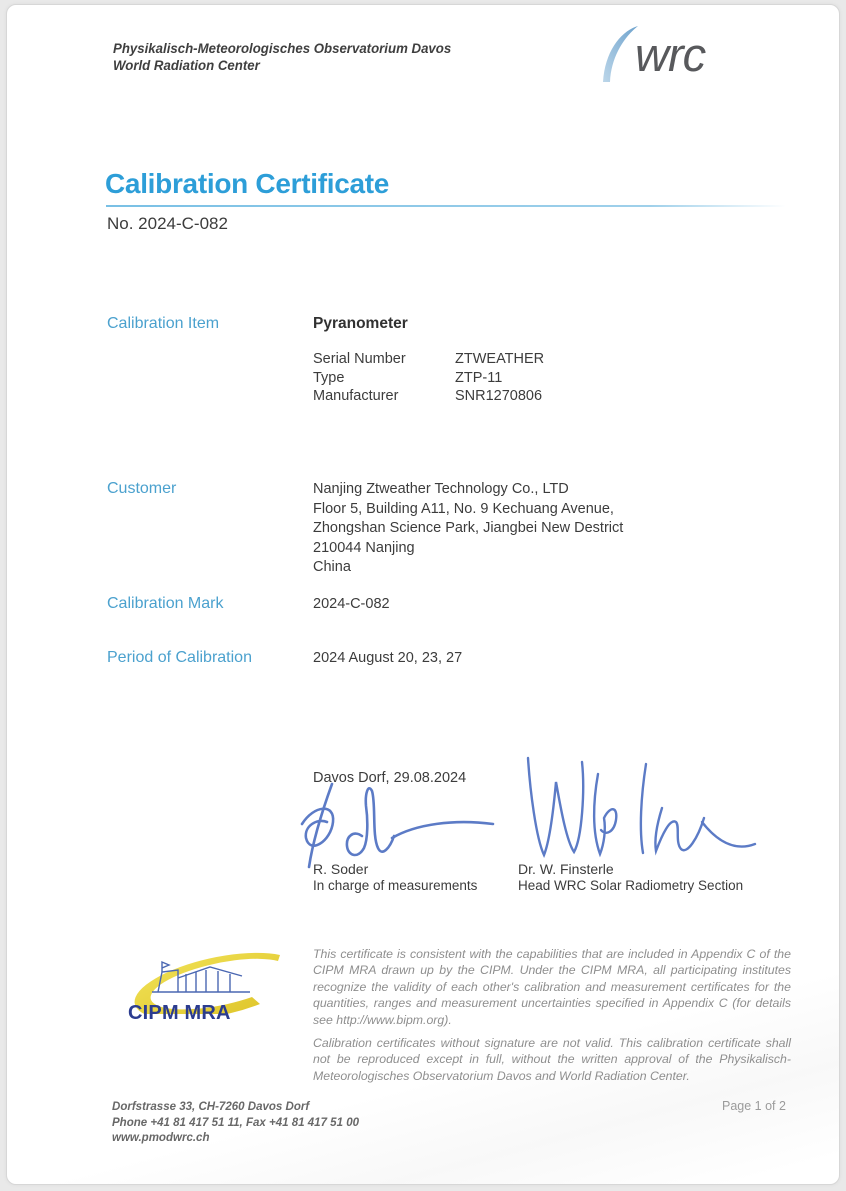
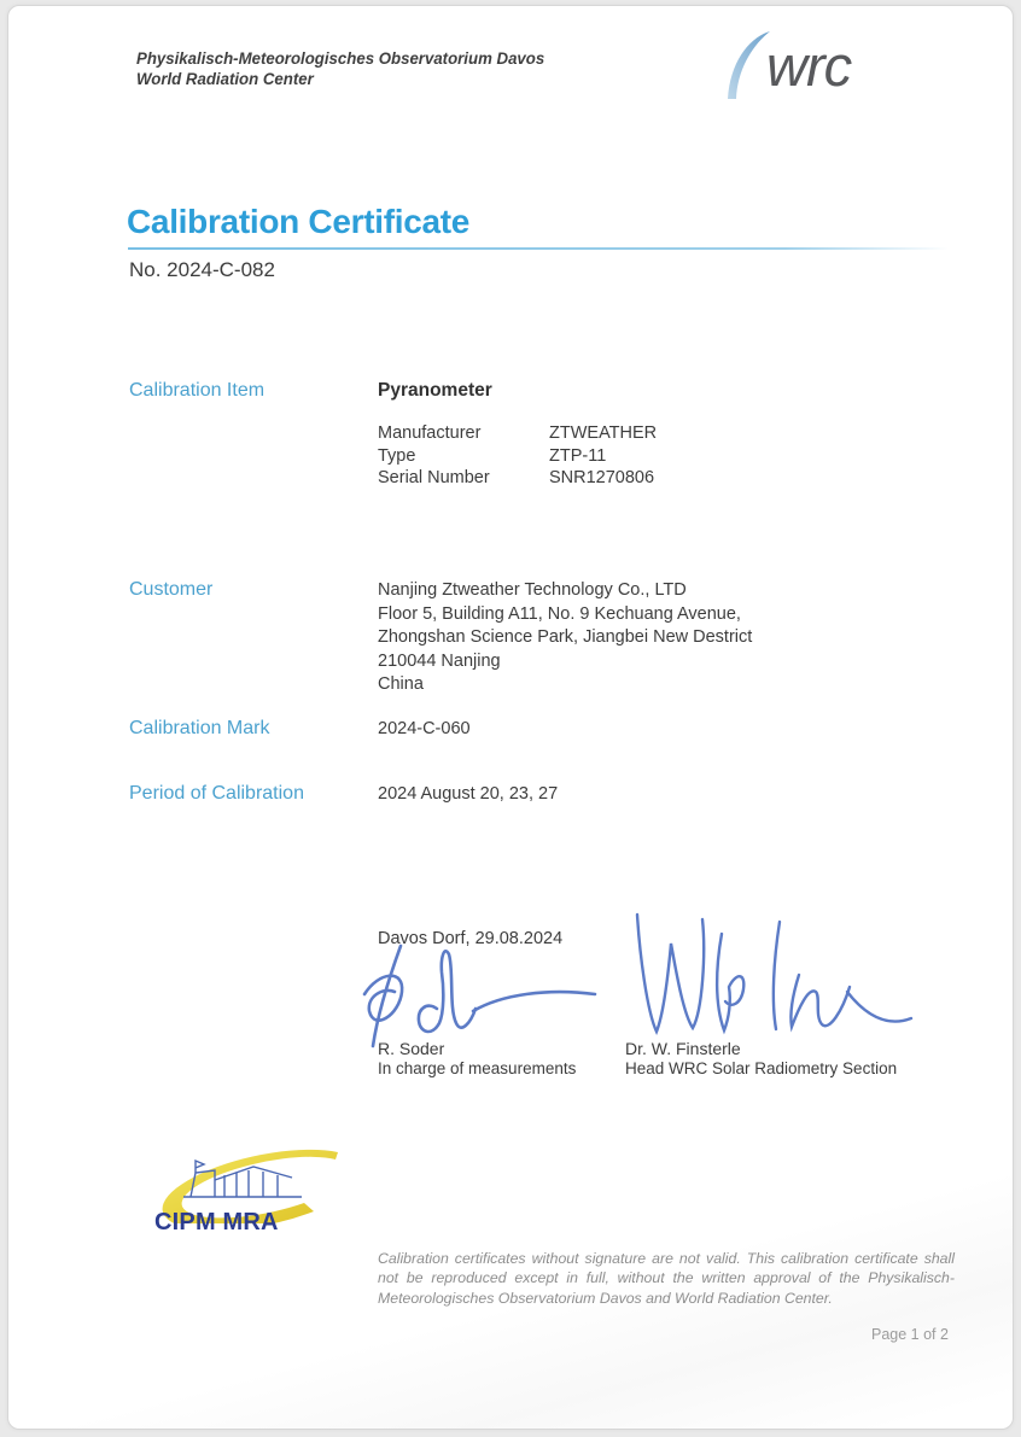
  Physikalisch-Meteorologisches Observatorium Davos
  World Radiation Center
  wrc
  Calibration Certificate
  No. 2024-C-082
  Calibration Item
  Pyranometer
- Serial Number
+ Manufacturer
  ZTWEATHER
  Type
  ZTP-11
- Manufacturer
+ Serial Number
  SNR1270806
  Customer
  Nanjing Ztweather Technology Co., LTD
  Floor 5, Building A11, No. 9 Kechuang Avenue,
  Zhongshan Science Park, Jiangbei New Destrict
  210044 Nanjing
  China
  Calibration Mark
- 2024-C-082
+ 2024-C-060
  Period of Calibration
  2024 August 20, 23, 27
  Davos Dorf, 29.08.2024
  R. Soder
  In charge of measurements
  Dr. W. Finsterle
  Head WRC Solar Radiometry Section
  CIPM MRA
- This certificate is consistent with the capabilities that are included in Appendix C of the CIPM MRA drawn up by the CIPM. Under the CIPM MRA, all participating institutes recognize the validity of each other's calibration and measurement certificates for the quantities, ranges and measurement uncertainties specified in Appendix C (for details see http://www.bipm.org).
  Calibration certificates without signature are not valid. This calibration certificate shall not be reproduced except in full, without the written approval of the Physikalisch-Meteorologisches Observatorium Davos and World Radiation Center.
- Dorfstrasse 33, CH-7260 Davos Dorf
- Phone +41 81 417 51 11, Fax +41 81 417 51 00
- www.pmodwrc.ch
  Page 1 of 2
